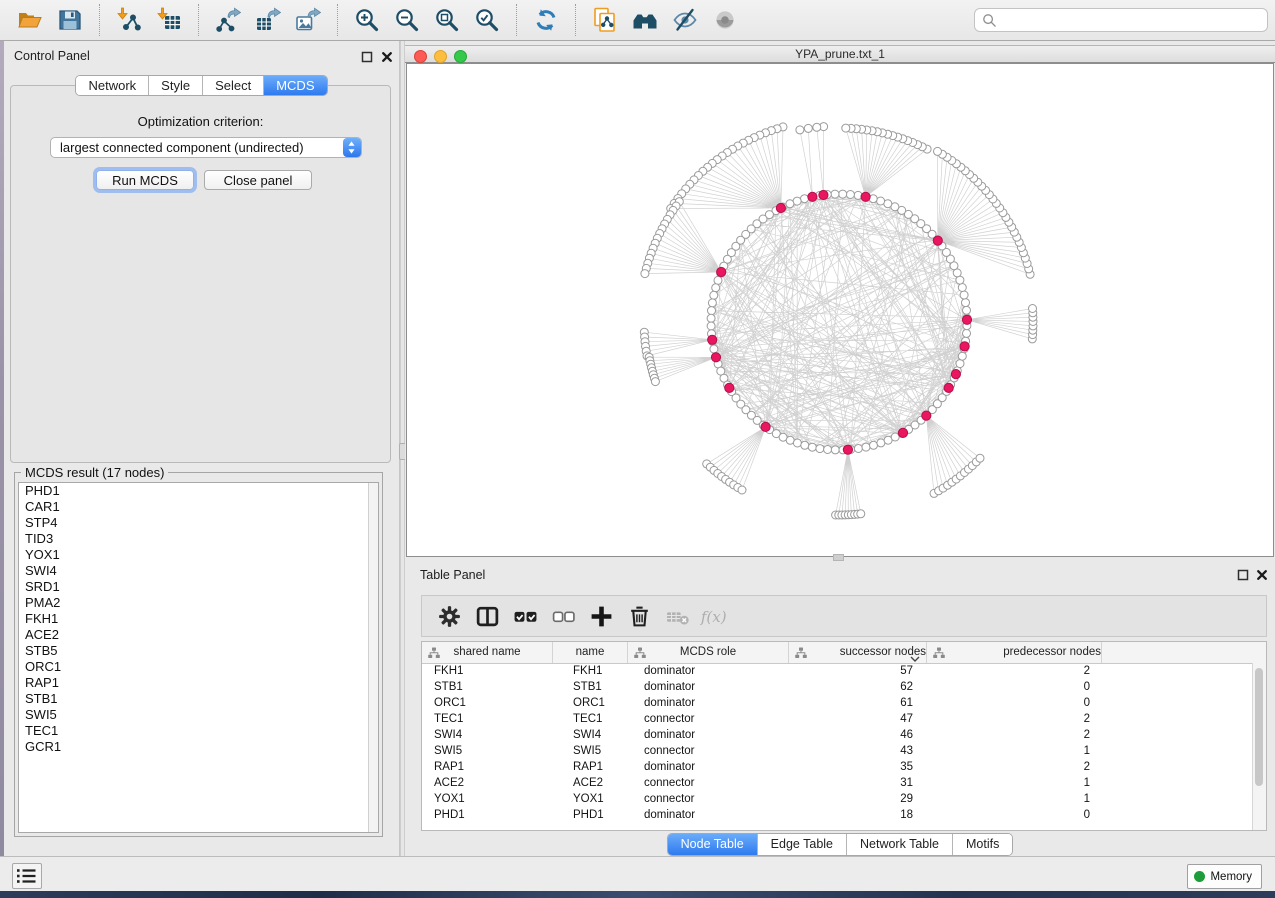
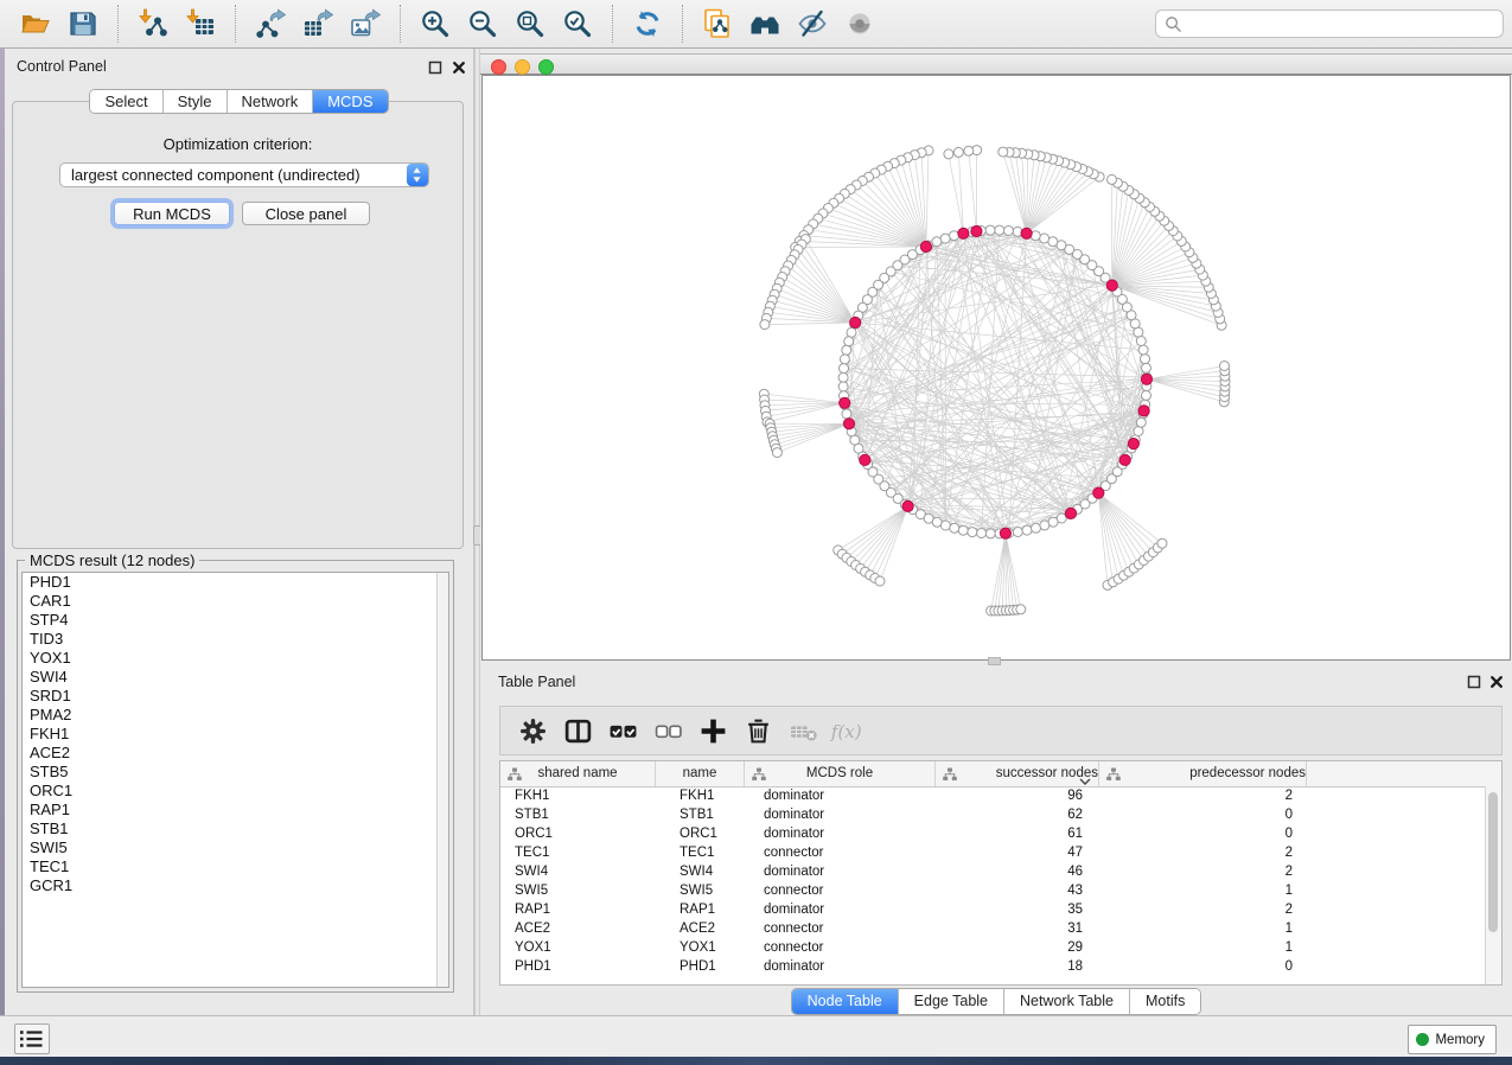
  Control Panel
- Network
+ Select
  Style
- Select
+ Network
  MCDS
  Optimization criterion:
  largest connected component (undirected)
  Run MCDS
  Close panel
- MCDS result (17 nodes)
+ MCDS result (12 nodes)
  PHD1
  CAR1
  STP4
  TID3
  YOX1
  SWI4
  SRD1
  PMA2
  FKH1
  ACE2
  STB5
  ORC1
  RAP1
  STB1
  SWI5
  TEC1
  GCR1
- YPA_prune.txt_1
  Table Panel
  f(x)
  shared name
  name
  MCDS role
  successor nodes
  predecessor nodes
  FKH1
  FKH1
  dominator
- 57
+ 96
  2
  STB1
  STB1
  dominator
  62
  0
  ORC1
  ORC1
  dominator
  61
  0
  TEC1
  TEC1
  connector
  47
  2
  SWI4
  SWI4
  dominator
  46
  2
  SWI5
  SWI5
  connector
  43
  1
  RAP1
  RAP1
  dominator
  35
  2
  ACE2
  ACE2
  connector
  31
  1
  YOX1
  YOX1
  connector
  29
  1
  PHD1
  PHD1
  dominator
  18
  0
  Node Table
  Edge Table
  Network Table
  Motifs
  Memory
